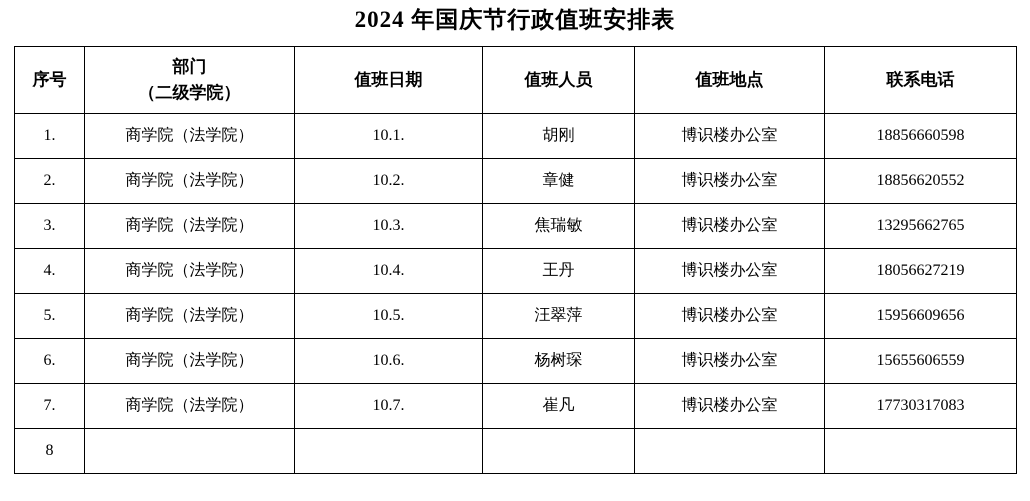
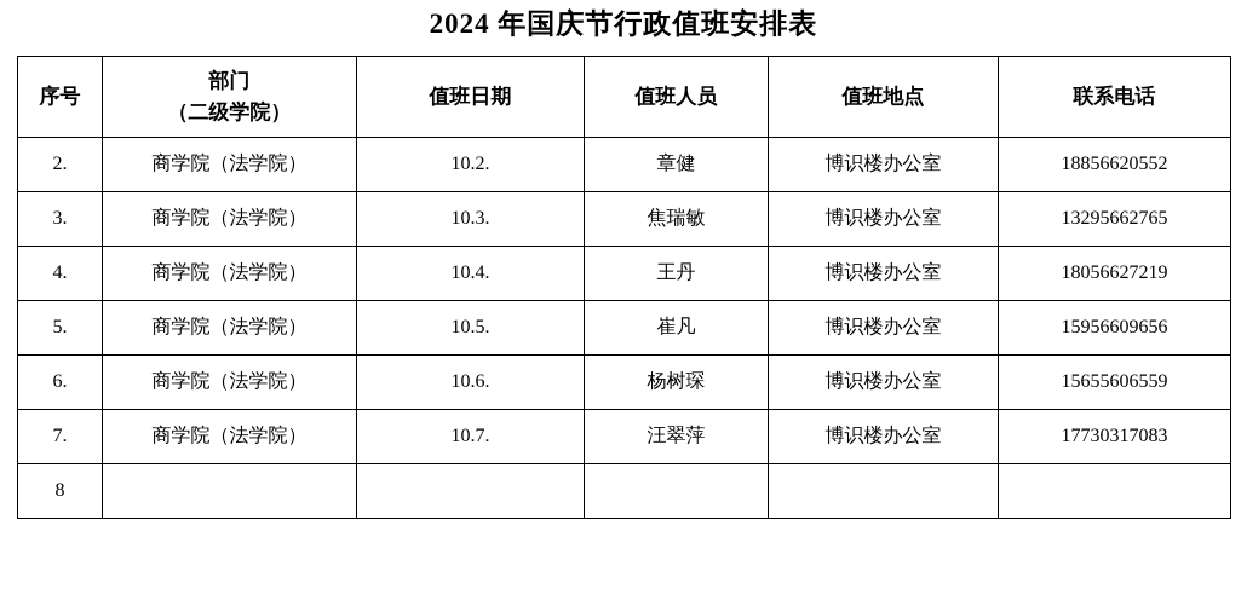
  2024 年国庆节行政值班安排表
  序号	部门 （二级学院）	值班日期	值班人员	值班地点	联系电话
- 1.	商学院（法学院）	10.1.	胡刚	博识楼办公室	18856660598
  2.	商学院（法学院）	10.2.	章健	博识楼办公室	18856620552
  3.	商学院（法学院）	10.3.	焦瑞敏	博识楼办公室	13295662765
  4.	商学院（法学院）	10.4.	王丹	博识楼办公室	18056627219
- 5.	商学院（法学院）	10.5.	汪翠萍	博识楼办公室	15956609656
+ 5.	商学院（法学院）	10.5.	崔凡	博识楼办公室	15956609656
  6.	商学院（法学院）	10.6.	杨树琛	博识楼办公室	15655606559
- 7.	商学院（法学院）	10.7.	崔凡	博识楼办公室	17730317083
+ 7.	商学院（法学院）	10.7.	汪翠萍	博识楼办公室	17730317083
  8
